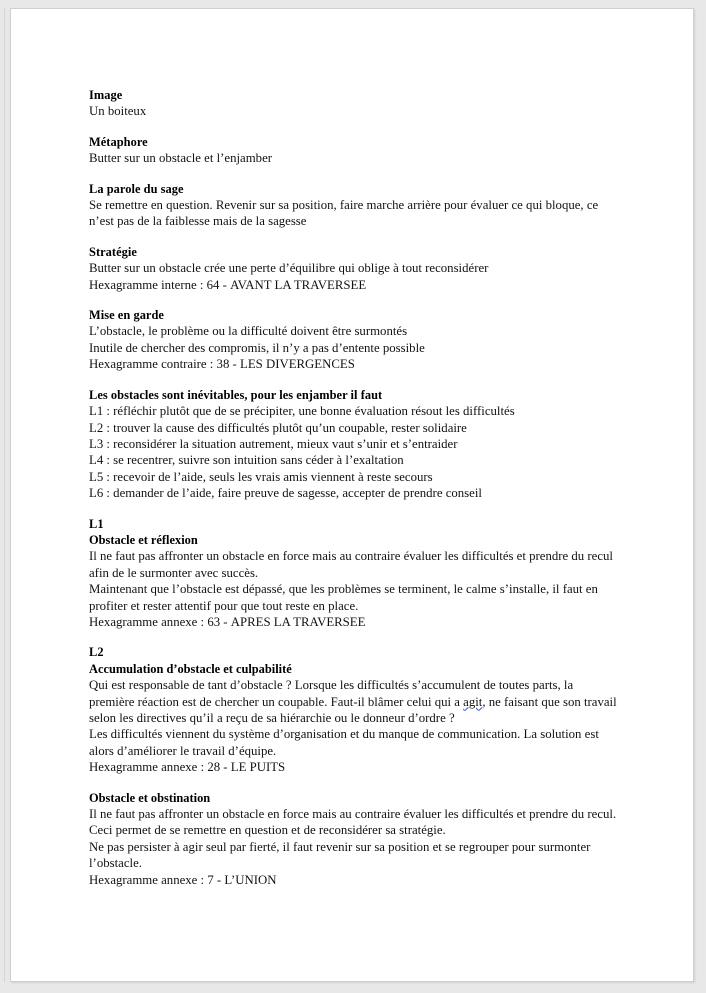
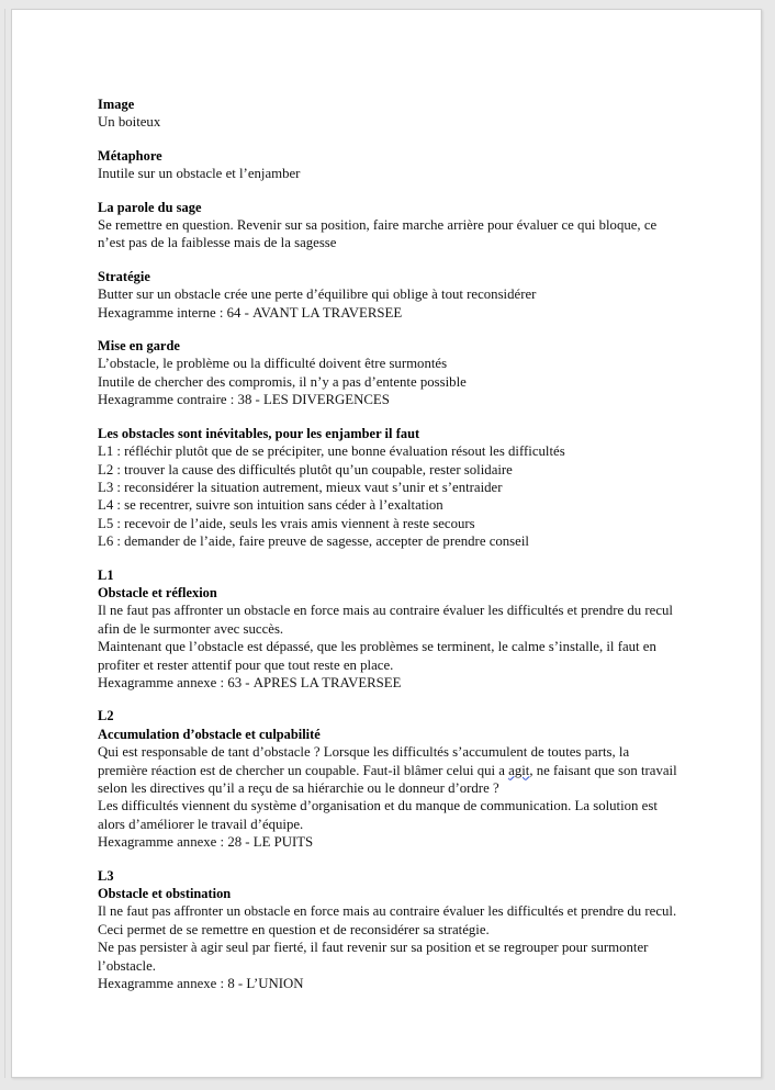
  Image
  Un boiteux
  Métaphore
- Butter sur un obstacle et l’enjamber
+ Inutile sur un obstacle et l’enjamber
  La parole du sage
  Se remettre en question. Revenir sur sa position, faire marche arrière pour évaluer ce qui bloque, ce n’est pas de la faiblesse mais de la sagesse
  Stratégie
  Butter sur un obstacle crée une perte d’équilibre qui oblige à tout reconsidérer
  Hexagramme interne : 64 - AVANT LA TRAVERSEE
  Mise en garde
  L’obstacle, le problème ou la difficulté doivent être surmontés
  Inutile de chercher des compromis, il n’y a pas d’entente possible
  Hexagramme contraire : 38 - LES DIVERGENCES
  Les obstacles sont inévitables, pour les enjamber il faut
  L1 : réfléchir plutôt que de se précipiter, une bonne évaluation résout les difficultés
  L2 : trouver la cause des difficultés plutôt qu’un coupable, rester solidaire
  L3 : reconsidérer la situation autrement, mieux vaut s’unir et s’entraider
  L4 : se recentrer, suivre son intuition sans céder à l’exaltation
  L5 : recevoir de l’aide, seuls les vrais amis viennent à reste secours
  L6 : demander de l’aide, faire preuve de sagesse, accepter de prendre conseil
  L1
  Obstacle et réflexion
  Il ne faut pas affronter un obstacle en force mais au contraire évaluer les difficultés et prendre du recul afin de le surmonter avec succès.
  Maintenant que l’obstacle est dépassé, que les problèmes se terminent, le calme s’installe, il faut en profiter et rester attentif pour que tout reste en place.
  Hexagramme annexe : 63 - APRES LA TRAVERSEE
  L2
  Accumulation d’obstacle et culpabilité
  Qui est responsable de tant d’obstacle ? Lorsque les difficultés s’accumulent de toutes parts, la première réaction est de chercher un coupable. Faut-il blâmer celui qui a agit, ne faisant que son travail selon les directives qu’il a reçu de sa hiérarchie ou le donneur d’ordre ?
  Les difficultés viennent du système d’organisation et du manque de communication. La solution est alors d’améliorer le travail d’équipe.
  Hexagramme annexe : 28 - LE PUITS
+ L3
  Obstacle et obstination
  Il ne faut pas affronter un obstacle en force mais au contraire évaluer les difficultés et prendre du recul. Ceci permet de se remettre en question et de reconsidérer sa stratégie.
  Ne pas persister à agir seul par fierté, il faut revenir sur sa position et se regrouper pour surmonter l’obstacle.
- Hexagramme annexe : 7 - L’UNION
+ Hexagramme annexe : 8 - L’UNION
